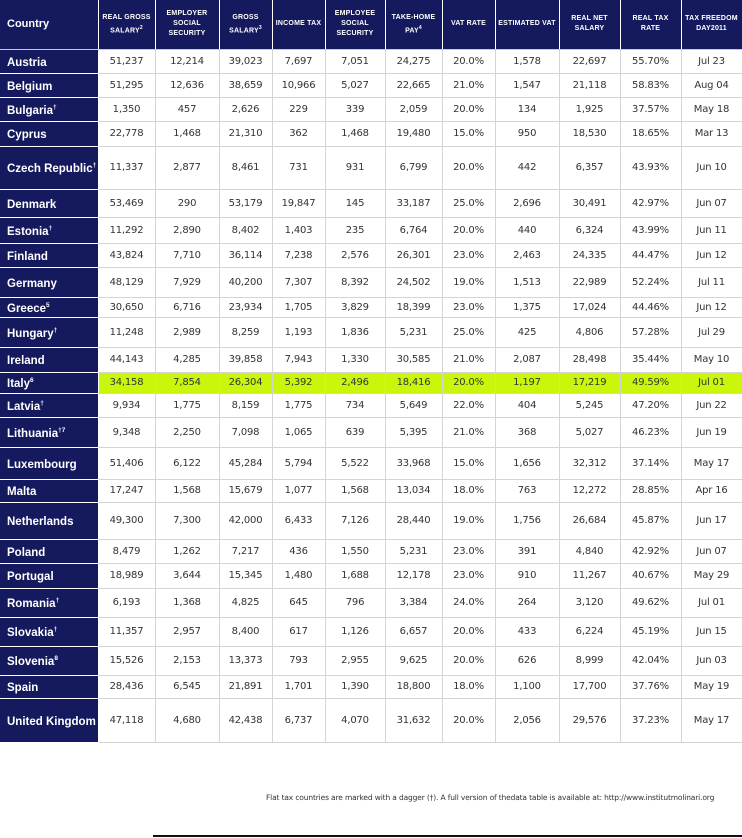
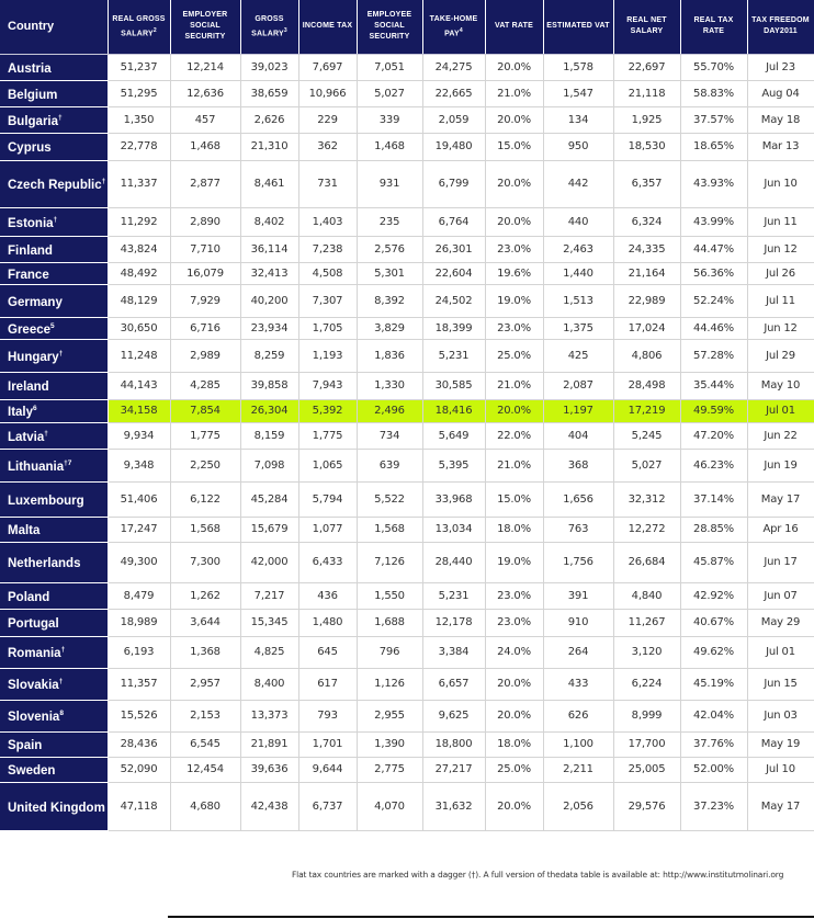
  Austria	51,237	12,214	39,023	7,697	7,051	24,275	20.0%	1,578	22,697	55.70%	Jul 23
  Belgium	51,295	12,636	38,659	10,966	5,027	22,665	21.0%	1,547	21,118	58.83%	Aug 04
  Bulgaria	1,350	457	2,626	229	339	2,059	20.0%	134	1,925	37.57%	May 18
  Cyprus	22,778	1,468	21,310	362	1,468	19,480	15.0%	950	18,530	18.65%	Mar 13
  Czech Republic	11,337	2,877	8,461	731	931	6,799	20.0%	442	6,357	43.93%	Jun 10
- Denmark	53,469	290	53,179	19,847	145	33,187	25.0%	2,696	30,491	42.97%	Jun 07
  Estonia	11,292	2,890	8,402	1,403	235	6,764	20.0%	440	6,324	43.99%	Jun 11
  Finland	43,824	7,710	36,114	7,238	2,576	26,301	23.0%	2,463	24,335	44.47%	Jun 12
+ France	48,492	16,079	32,413	4,508	5,301	22,604	19.6%	1,440	21,164	56.36%	Jul 26
  Germany	48,129	7,929	40,200	7,307	8,392	24,502	19.0%	1,513	22,989	52.24%	Jul 11
  Greece	30,650	6,716	23,934	1,705	3,829	18,399	23.0%	1,375	17,024	44.46%	Jun 12
  Hungary	11,248	2,989	8,259	1,193	1,836	5,231	25.0%	425	4,806	57.28%	Jul 29
  Ireland	44,143	4,285	39,858	7,943	1,330	30,585	21.0%	2,087	28,498	35.44%	May 10
  Italy	34,158	7,854	26,304	5,392	2,496	18,416	20.0%	1,197	17,219	49.59%	Jul 01
  Latvia	9,934	1,775	8,159	1,775	734	5,649	22.0%	404	5,245	47.20%	Jun 22
  Lithuania	9,348	2,250	7,098	1,065	639	5,395	21.0%	368	5,027	46.23%	Jun 19
  Luxembourg	51,406	6,122	45,284	5,794	5,522	33,968	15.0%	1,656	32,312	37.14%	May 17
  Malta	17,247	1,568	15,679	1,077	1,568	13,034	18.0%	763	12,272	28.85%	Apr 16
  Netherlands	49,300	7,300	42,000	6,433	7,126	28,440	19.0%	1,756	26,684	45.87%	Jun 17
  Poland	8,479	1,262	7,217	436	1,550	5,231	23.0%	391	4,840	42.92%	Jun 07
  Portugal	18,989	3,644	15,345	1,480	1,688	12,178	23.0%	910	11,267	40.67%	May 29
  Romania	6,193	1,368	4,825	645	796	3,384	24.0%	264	3,120	49.62%	Jul 01
  Slovakia	11,357	2,957	8,400	617	1,126	6,657	20.0%	433	6,224	45.19%	Jun 15
  Slovenia	15,526	2,153	13,373	793	2,955	9,625	20.0%	626	8,999	42.04%	Jun 03
  Spain	28,436	6,545	21,891	1,701	1,390	18,800	18.0%	1,100	17,700	37.76%	May 19
+ Sweden	52,090	12,454	39,636	9,644	2,775	27,217	25.0%	2,211	25,005	52.00%	Jul 10
  United Kingdom	47,118	4,680	42,438	6,737	4,070	31,632	20.0%	2,056	29,576	37.23%	May 17
  Flat tax countries are marked with a dagger (†). A full version of thedata table is available at: http://www.institutmolinari.org
